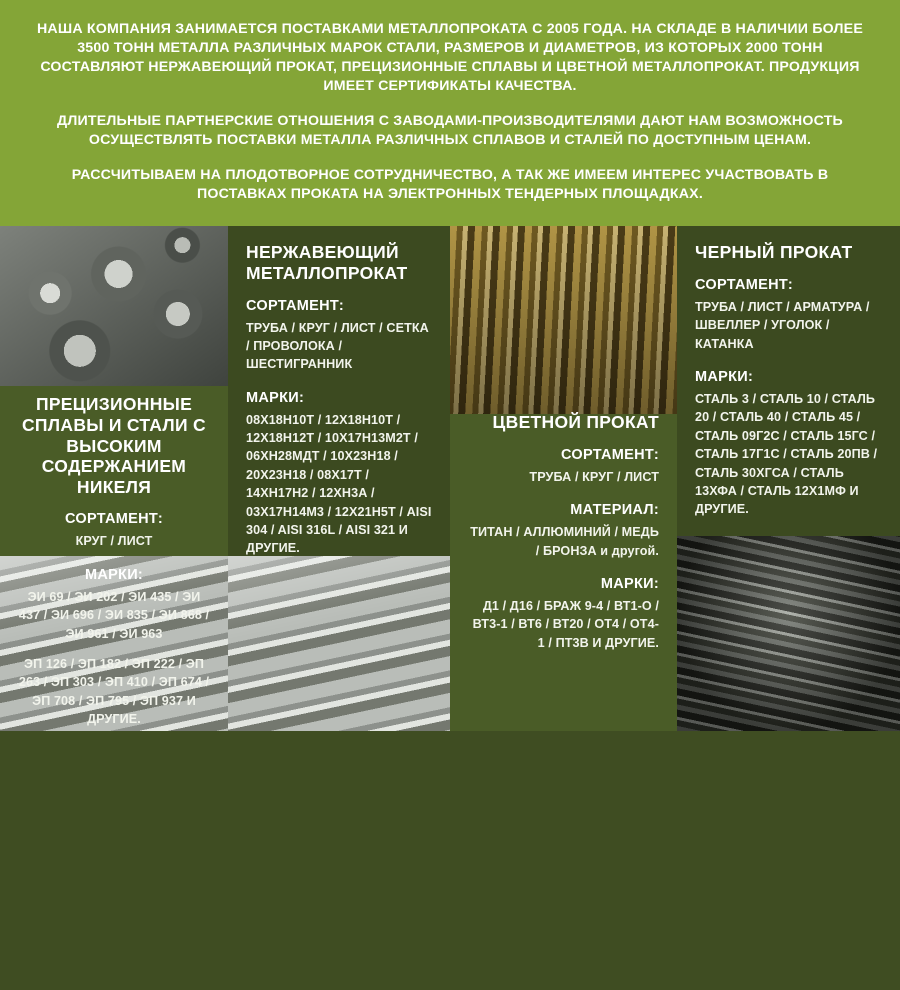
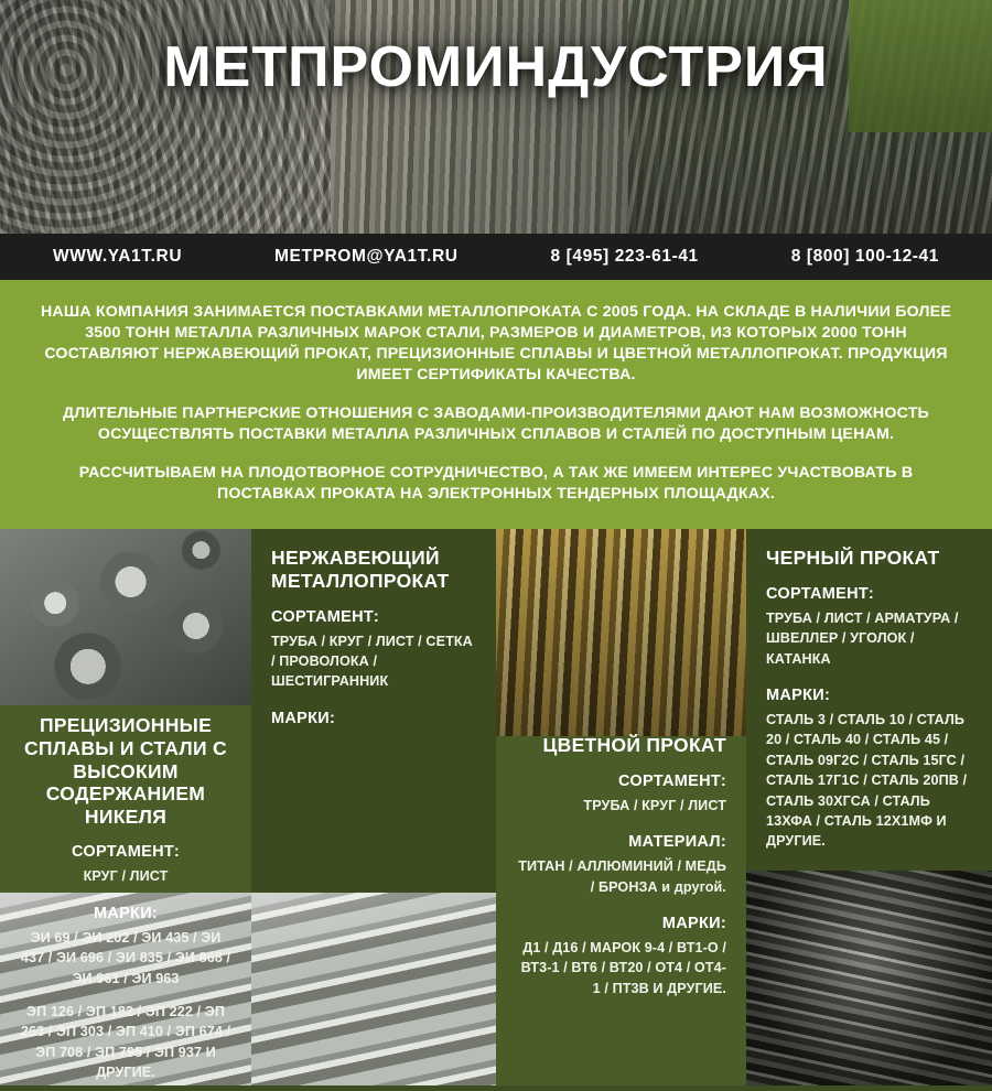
+ МЕТПРОМИНДУСТРИЯ
+ WWW.YA1T.RU
+ METPROM@YA1T.RU
+ 8 [495] 223-61-41
+ 8 [800] 100-12-41
  НАША КОМПАНИЯ ЗАНИМАЕТСЯ ПОСТАВКАМИ МЕТАЛЛОПРОКАТА С 2005 ГОДА. НА СКЛАДЕ В НАЛИЧИИ БОЛЕЕ 3500 ТОНН МЕТАЛЛА РАЗЛИЧНЫХ МАРОК СТАЛИ, РАЗМЕРОВ И ДИАМЕТРОВ, ИЗ КОТОРЫХ 2000 ТОНН СОСТАВЛЯЮТ НЕРЖАВЕЮЩИЙ ПРОКАТ, ПРЕЦИЗИОННЫЕ СПЛАВЫ И ЦВЕТНОЙ МЕТАЛЛОПРОКАТ. ПРОДУКЦИЯ ИМЕЕТ СЕРТИФИКАТЫ КАЧЕСТВА.
  ДЛИТЕЛЬНЫЕ ПАРТНЕРСКИЕ ОТНОШЕНИЯ С ЗАВОДАМИ-ПРОИЗВОДИТЕЛЯМИ ДАЮТ НАМ ВОЗМОЖНОСТЬ ОСУЩЕСТВЛЯТЬ ПОСТАВКИ МЕТАЛЛА РАЗЛИЧНЫХ СПЛАВОВ И СТАЛЕЙ ПО ДОСТУПНЫМ ЦЕНАМ.
  РАССЧИТЫВАЕМ НА ПЛОДОТВОРНОЕ СОТРУДНИЧЕСТВО, А ТАК ЖЕ ИМЕЕМ ИНТЕРЕС УЧАСТВОВАТЬ В ПОСТАВКАХ ПРОКАТА НА ЭЛЕКТРОННЫХ ТЕНДЕРНЫХ ПЛОЩАДКАХ.
  ПРЕЦИЗИОННЫЕ СПЛАВЫ И СТАЛИ С ВЫСОКИМ СОДЕРЖАНИЕМ НИКЕЛЯ
  СОРТАМЕНТ:
  КРУГ / ЛИСТ
  МАРКИ:
  ЭИ 69 / ЭИ 202 / ЭИ 435 / ЭИ 437 / ЭИ 696 / ЭИ 835 / ЭИ 868 / ЭИ 961 / ЭИ 963
  ЭП 126 / ЭП 182 / ЭП 222 / ЭП 263 / ЭП 303 / ЭП 410 / ЭП 674 / ЭП 708 / ЭП 795 / ЭП 937 И ДРУГИЕ.
  НЕРЖАВЕЮЩИЙ МЕТАЛЛОПРОКАТ
  СОРТАМЕНТ:
  ТРУБА / КРУГ / ЛИСТ / СЕТКА / ПРОВОЛОКА / ШЕСТИГРАННИК
  МАРКИ:
- 08Х18Н10Т / 12Х18Н10Т / 12Х18Н12Т / 10Х17Н13М2Т / 06ХН28МДТ / 10Х23Н18 / 20Х23Н18 / 08Х17Т / 14ХН17Н2 / 12ХН3А / 03Х17Н14М3 / 12Х21Н5Т / AISI 304 / AISI 316L / AISI 321 И ДРУГИЕ.
  ЦВЕТНОЙ ПРОКАТ
  СОРТАМЕНТ:
  ТРУБА / КРУГ / ЛИСТ
  МАТЕРИАЛ:
  ТИТАН / АЛЛЮМИНИЙ / МЕДЬ / БРОНЗА и другой.
  МАРКИ:
- Д1 / Д16 / БРАЖ 9-4 / ВТ1-О / ВТ3-1 / ВТ6 / ВТ20 / ОТ4 / ОТ4-1 / ПТ3В И ДРУГИЕ.
+ Д1 / Д16 / МАРОК 9-4 / ВТ1-О / ВТ3-1 / ВТ6 / ВТ20 / ОТ4 / ОТ4-1 / ПТ3В И ДРУГИЕ.
  ЧЕРНЫЙ ПРОКАТ
  СОРТАМЕНТ:
  ТРУБА / ЛИСТ / АРМАТУРА / ШВЕЛЛЕР / УГОЛОК / КАТАНКА
  МАРКИ:
  СТАЛЬ 3 / СТАЛЬ 10 / СТАЛЬ 20 / СТАЛЬ 40 / СТАЛЬ 45 / СТАЛЬ 09Г2С / СТАЛЬ 15ГС / СТАЛЬ 17Г1С / СТАЛЬ 20ПВ / СТАЛЬ 30ХГСА / СТАЛЬ 13ХФА / СТАЛЬ 12Х1МФ И ДРУГИЕ.
